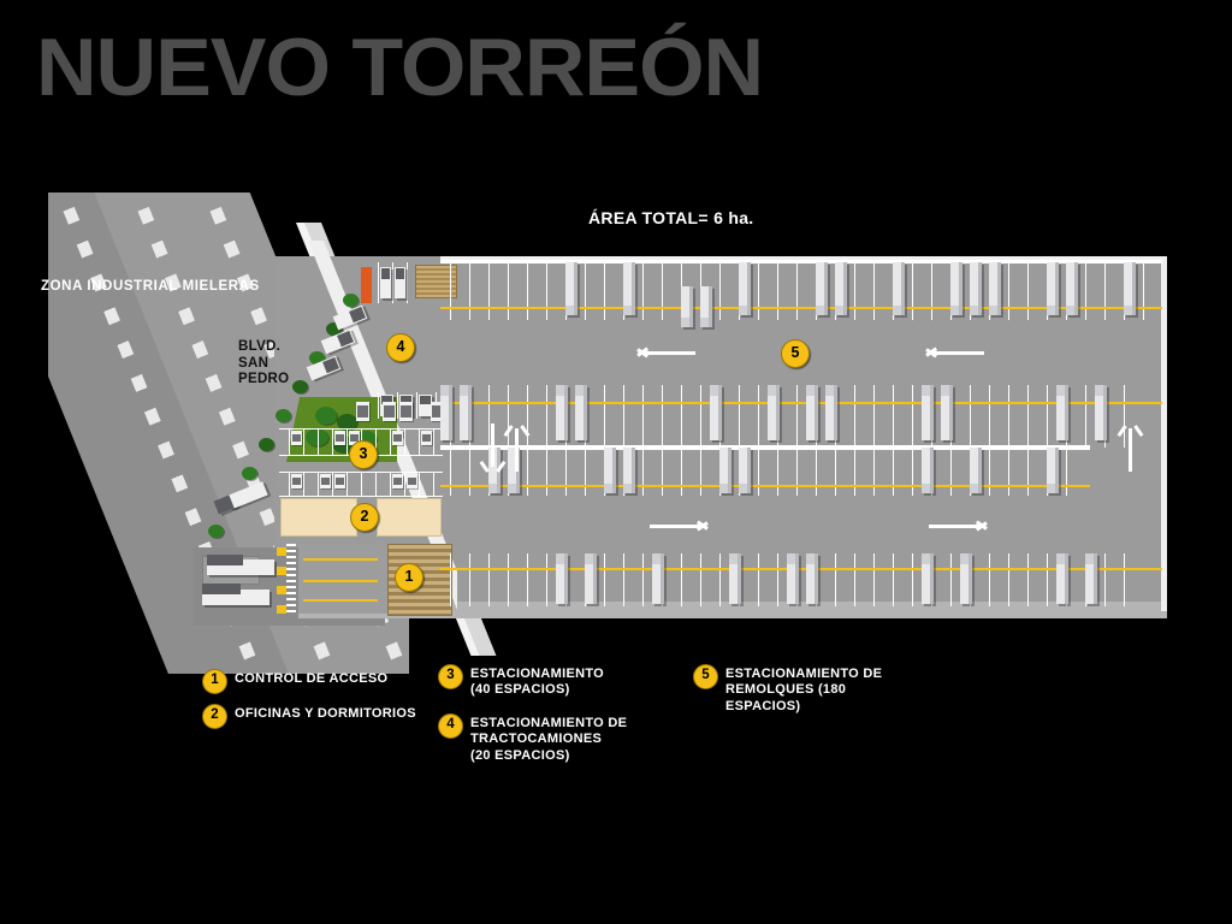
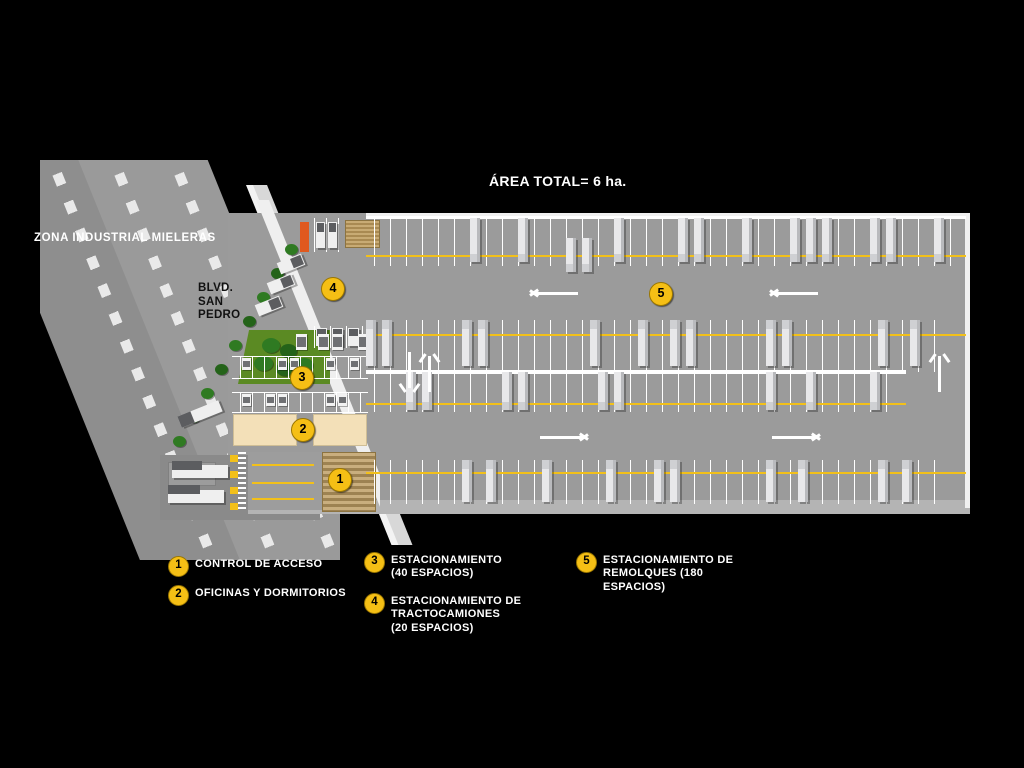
- NUEVO TORREÓN
  1
  2
  3
  4
  5
  ÁREA TOTAL= 6 ha.
  ZONA INDUSTRIAL MIELERAS
  BLVD.
  SAN
  PEDRO
  1
  CONTROL DE ACCESO
  2
  OFICINAS Y DORMITORIOS
  3
  ESTACIONAMIENTO
  (40 ESPACIOS)
  4
  ESTACIONAMIENTO DE
  TRACTOCAMIONES
  (20 ESPACIOS)
  5
  ESTACIONAMIENTO DE
  REMOLQUES (180
  ESPACIOS)
